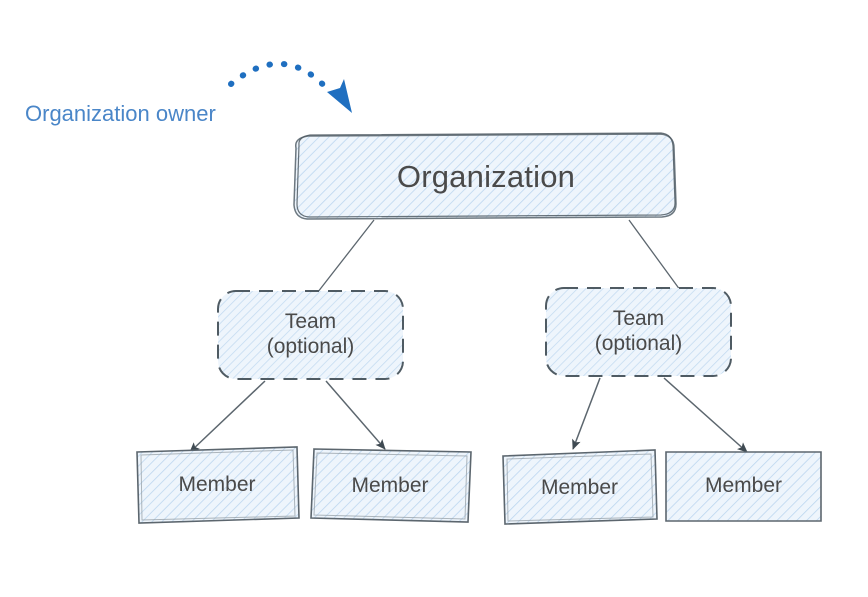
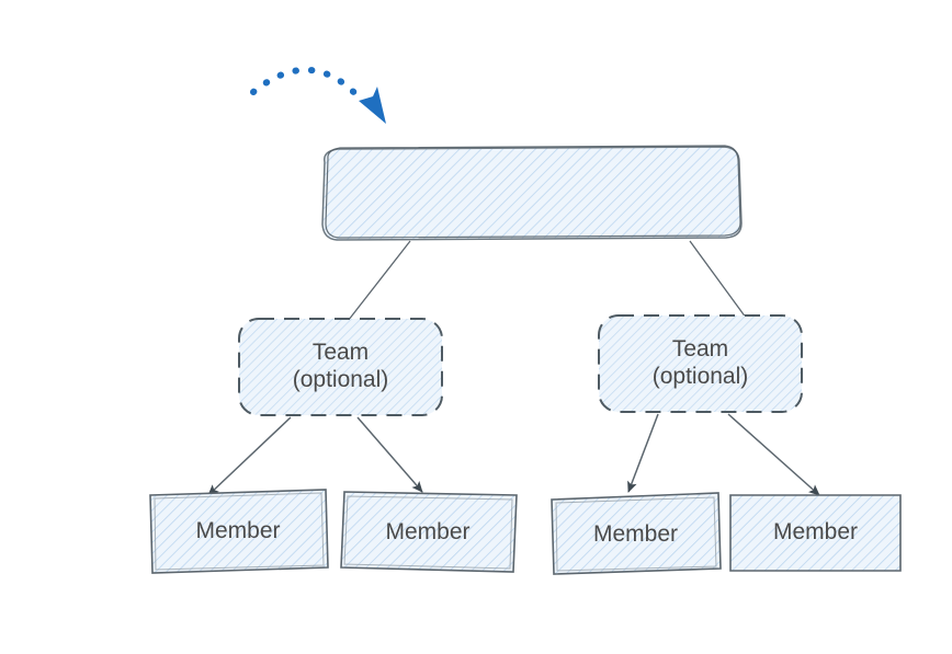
- Organization owner
- Organization
  Team
  (optional)
  Team
  (optional)
  Member
  Member
  Member
  Member
